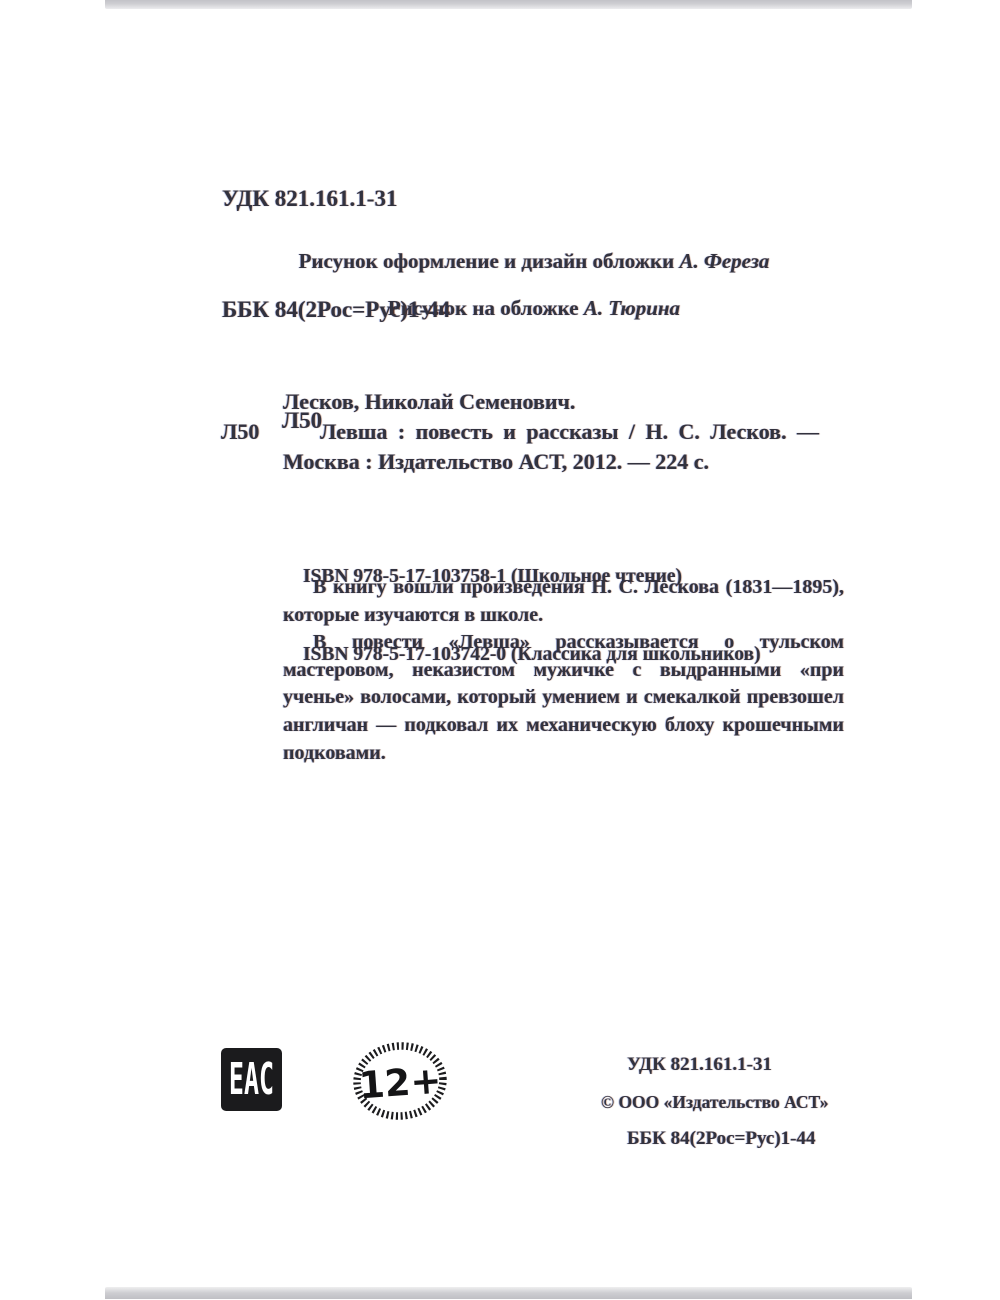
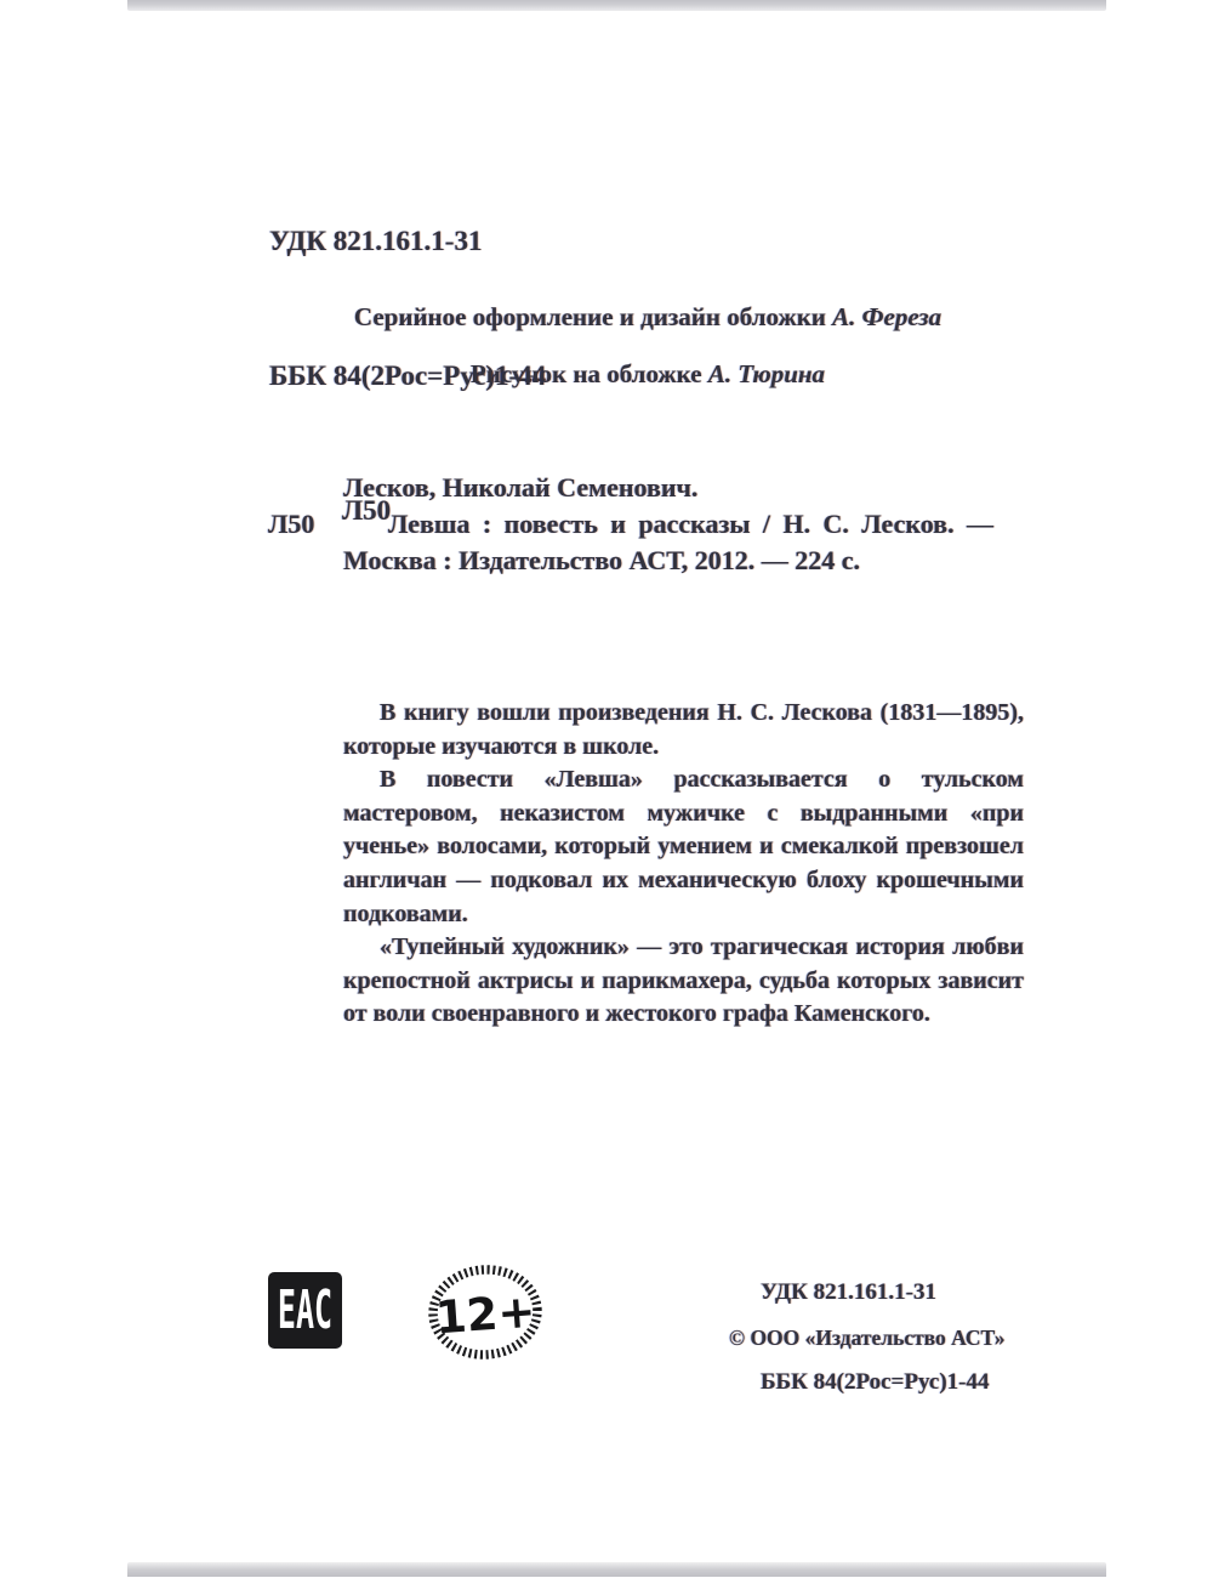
  УДК 821.161.1-31
  ББК 84(2Рос=Рус)1-44
  Л50
- Рисунок оформление и дизайн обложки А. Фереза
+ Серийное оформление и дизайн обложки А. Фереза
  Рисунок на обложке А. Тюрина
  Лесков, Николай Семенович.
  Л50
  Левша : повесть и рассказы / Н. С. Лесков. — Москва : Издательство АСТ, 2012. — 224 с.
- ISBN 978-5-17-103758-1 (Школьное чтение)
- ISBN 978-5-17-103742-0 (Классика для школьников)
  В книгу вошли произведения Н. С. Лескова (1831—1895), которые изучаются в школе.
  В повести «Левша» рассказывается о тульском мастеровом, неказистом мужичке с выдранными «при ученье» волосами, который умением и смекалкой превзошел англичан — подковал их механическую блоху крошечными подковами.
+ «Тупейный художник» — это трагическая история любви крепостной актрисы и парикмахера, судьба которых зависит от воли своенравного и жестокого графа Каменского.
  УДК 821.161.1-31
  ББК 84(2Рос=Рус)1-44
  EAC
  © ООО «Издательство АСТ»
